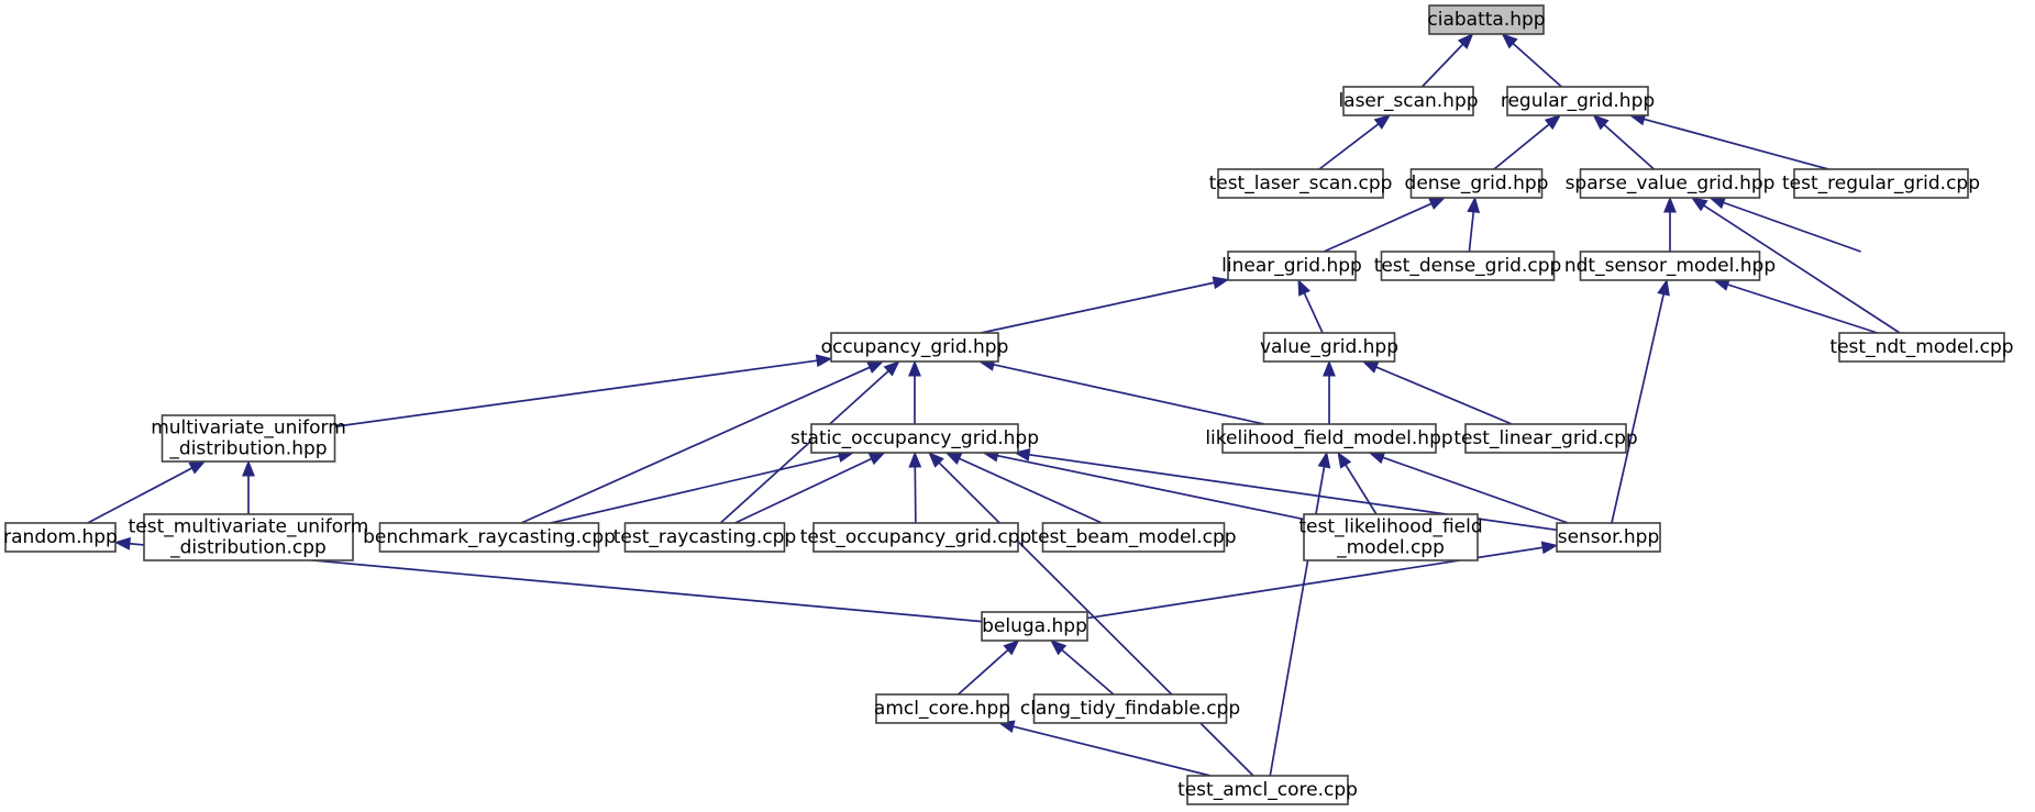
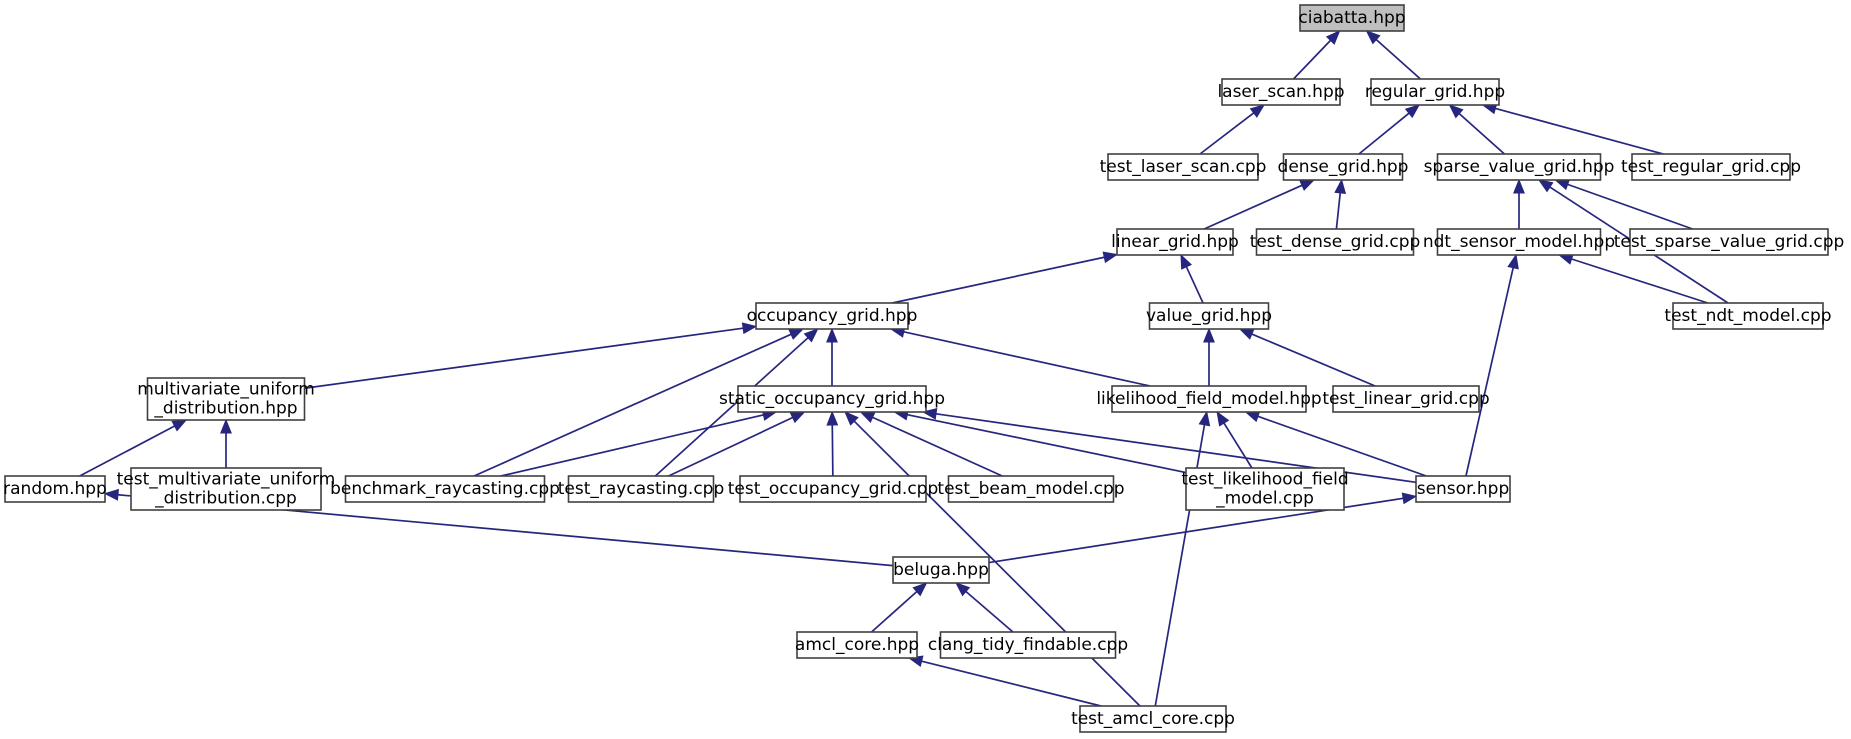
  ciabatta.hpp
  laser_scan.hpp
  regular_grid.hpp
  test_laser_scan.cpp
  dense_grid.hpp
  sparse_value_grid.hpp
  test_regular_grid.cpp
  linear_grid.hpp
  test_dense_grid.cpp
  ndt_sensor_model.hpp
+ test_sparse_value_grid.cpp
  occupancy_grid.hpp
  value_grid.hpp
  test_ndt_model.cpp
  multivariate_uniform _distribution.hpp
  static_occupancy_grid.hpp
  likelihood_field_model.hpp
  test_linear_grid.cpp
  random.hpp
  test_multivariate_uniform _distribution.cpp
  benchmark_raycasting.cpp
  test_raycasting.cpp
  test_occupancy_grid.cpp
  test_beam_model.cpp
  test_likelihood_field _model.cpp
  sensor.hpp
  beluga.hpp
  amcl_core.hpp
  clang_tidy_findable.cpp
  test_amcl_core.cpp
